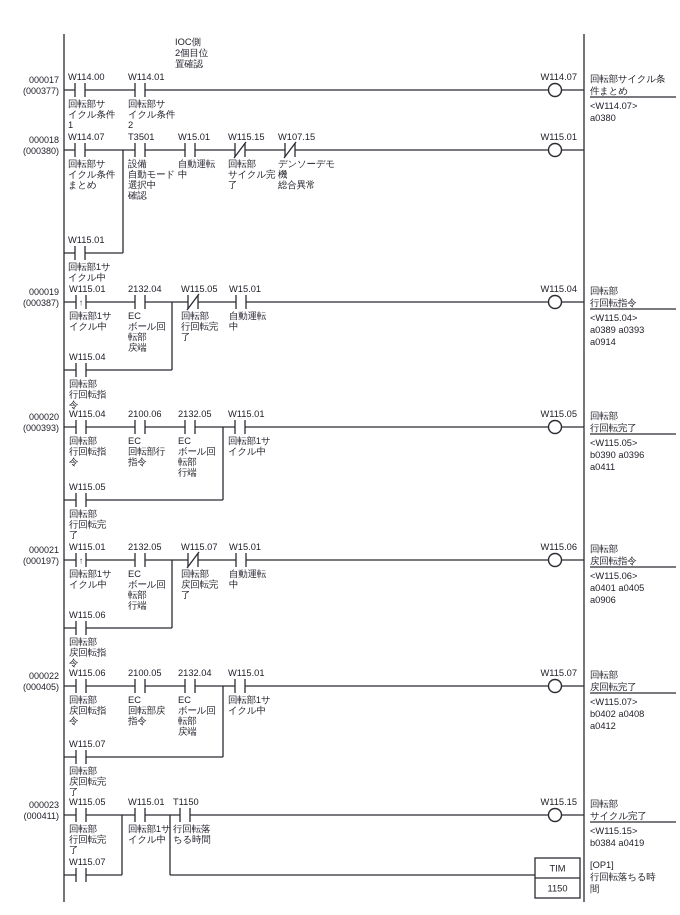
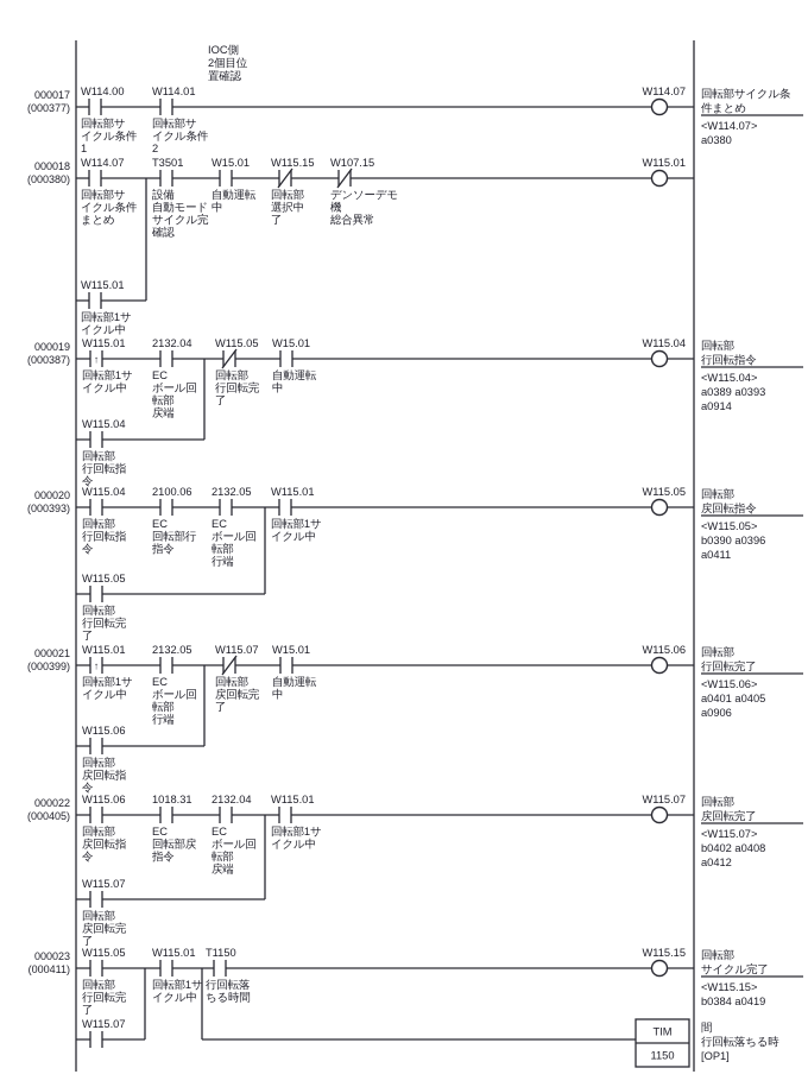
  IOC側
  2個目位
  置確認
  000017
  (000377)
  W114.00
  回転部サ
  イクル条件
  1
  W114.01
  回転部サ
  イクル条件
  2
  W114.07
  回転部サイクル条
  件まとめ
  <W114.07>
  a0380
  000018
  (000380)
  W114.07
  回転部サ
  イクル条件
  まとめ
  T3501
  設備
  自動モード
- 選択中
+ サイクル完
  確認
  W15.01
  自動運転
  中
  W115.15
  回転部
- サイクル完
+ 選択中
  了
  W107.15
  デンソーデモ
  機
  総合異常
  W115.01
  回転部1サ
  イクル中
  W115.01
  000019
  (000387)
  ↑
  W115.01
  回転部1サ
  イクル中
  2132.04
  EC
  ボール回
  転部
  戻端
  W115.05
  回転部
  行回転完
  了
  W15.01
  自動運転
  中
  W115.04
  回転部
  行回転指
  令
  W115.04
  回転部
  行回転指令
  <W115.04>
  a0389 a0393
  a0914
  000020
  (000393)
  W115.04
  回転部
  行回転指
  令
  2100.06
  EC
  回転部行
  指令
  2132.05
  EC
  ボール回
  転部
  行端
  W115.01
  回転部1サ
  イクル中
  W115.05
  回転部
  行回転完
  了
  W115.05
  回転部
- 行回転完了
+ 戻回転指令
  <W115.05>
  b0390 a0396
  a0411
  000021
- (000197)
+ (000399)
  ↑
  W115.01
  回転部1サ
  イクル中
  2132.05
  EC
  ボール回
  転部
  行端
  W115.07
  回転部
  戻回転完
  了
  W15.01
  自動運転
  中
  W115.06
  回転部
  戻回転指
  令
  W115.06
  回転部
- 戻回転指令
+ 行回転完了
  <W115.06>
  a0401 a0405
  a0906
  000022
  (000405)
  W115.06
  回転部
  戻回転指
  令
- 2100.05
+ 1018.31
  EC
  回転部戻
  指令
  2132.04
  EC
  ボール回
  転部
  戻端
  W115.01
  回転部1サ
  イクル中
  W115.07
  回転部
  戻回転完
  了
  W115.07
  回転部
  戻回転完了
  <W115.07>
  b0402 a0408
  a0412
  000023
  (000411)
  W115.05
  回転部
  行回転完
  了
  W115.01
  回転部1サ
  イクル中
  T1150
  行回転落
  ちる時間
  W115.07
  W115.15
  回転部
  サイクル完了
  <W115.15>
  b0384 a0419
  TIM
  1150
- [OP1]
+ 間
  行回転落ちる時
- 間
+ [OP1]
